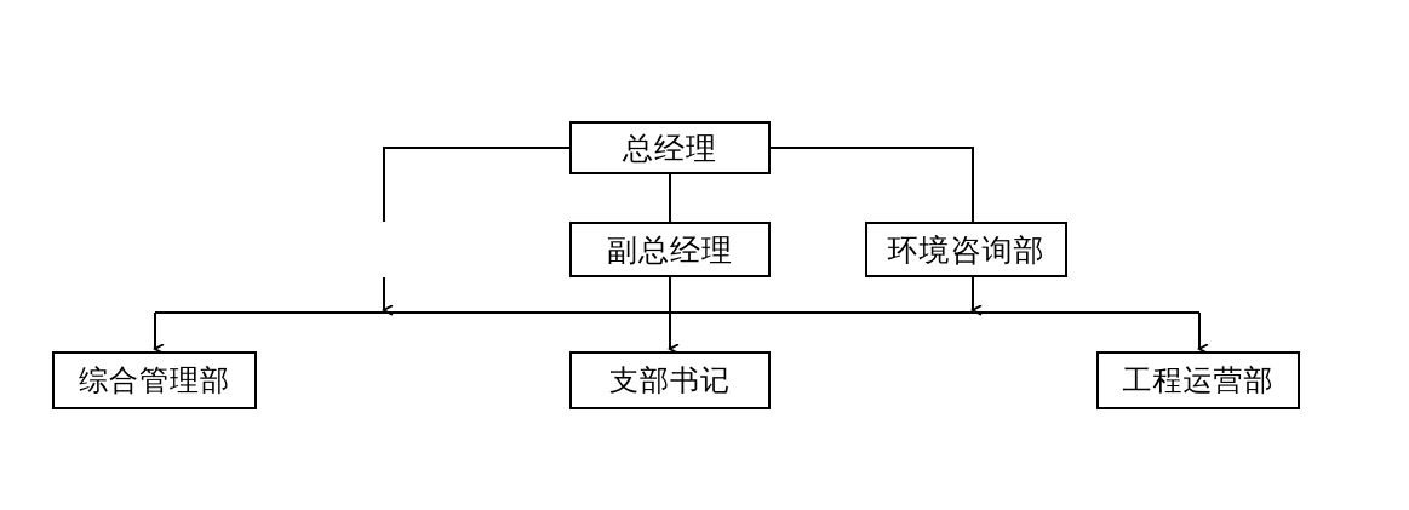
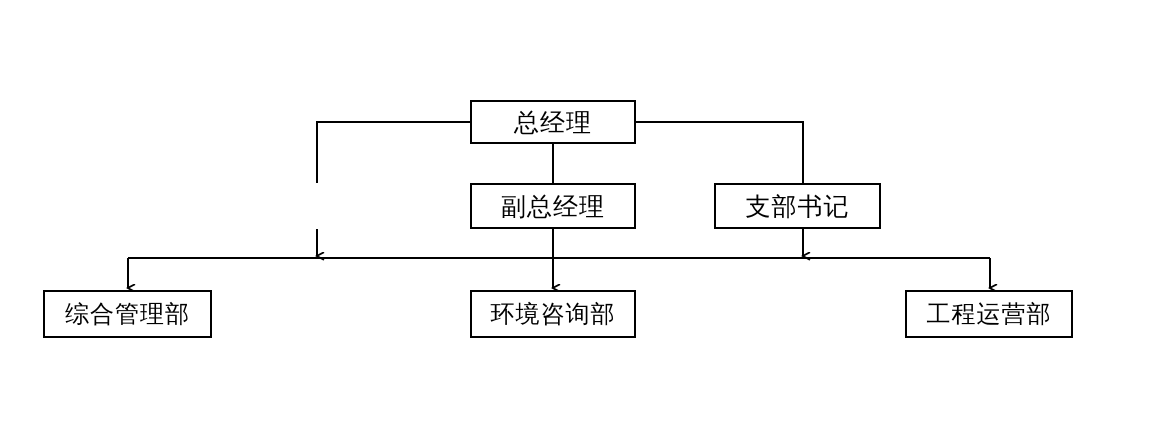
  总经理
  副总经理
- 环境咨询部
+ 支部书记
  综合管理部
- 支部书记
+ 环境咨询部
  工程运营部
